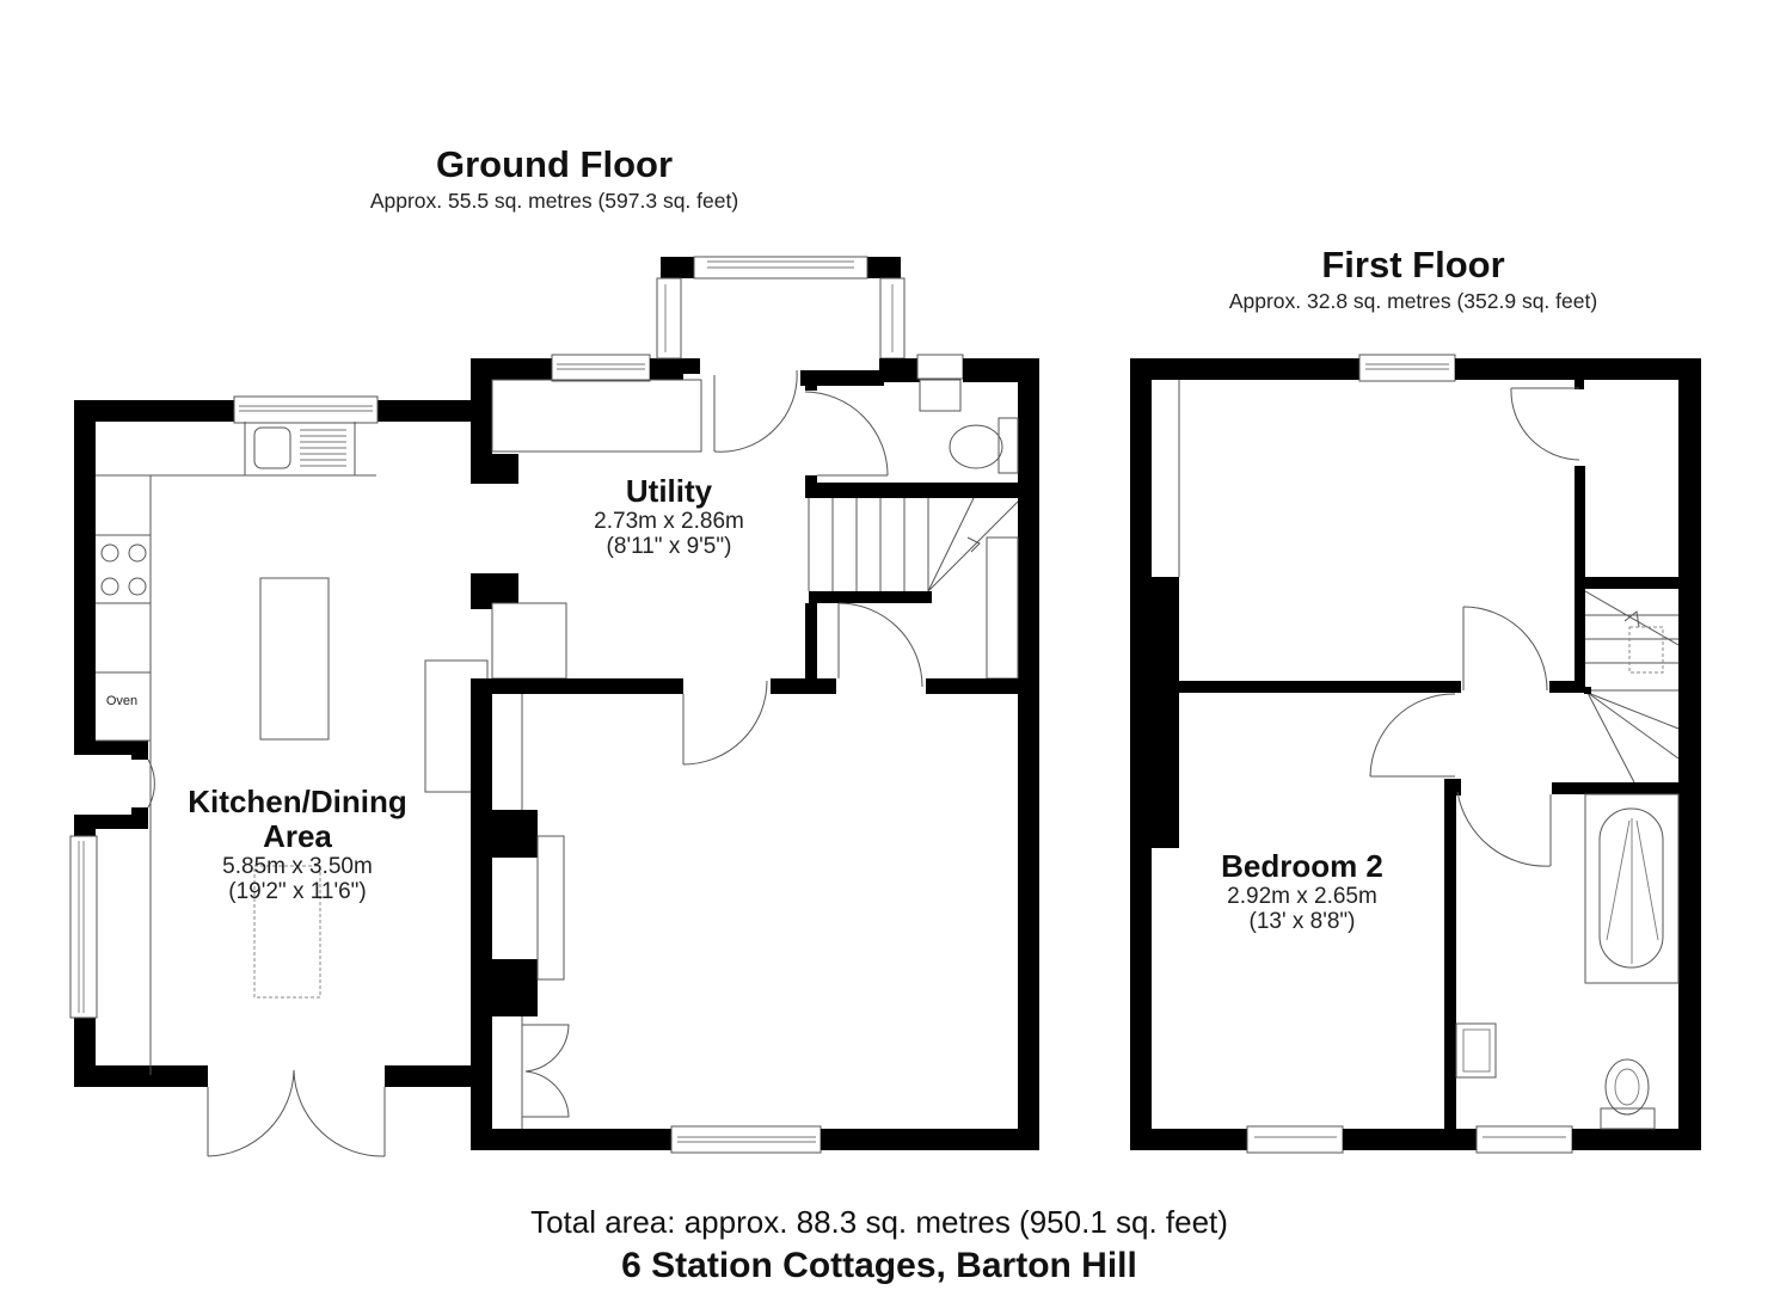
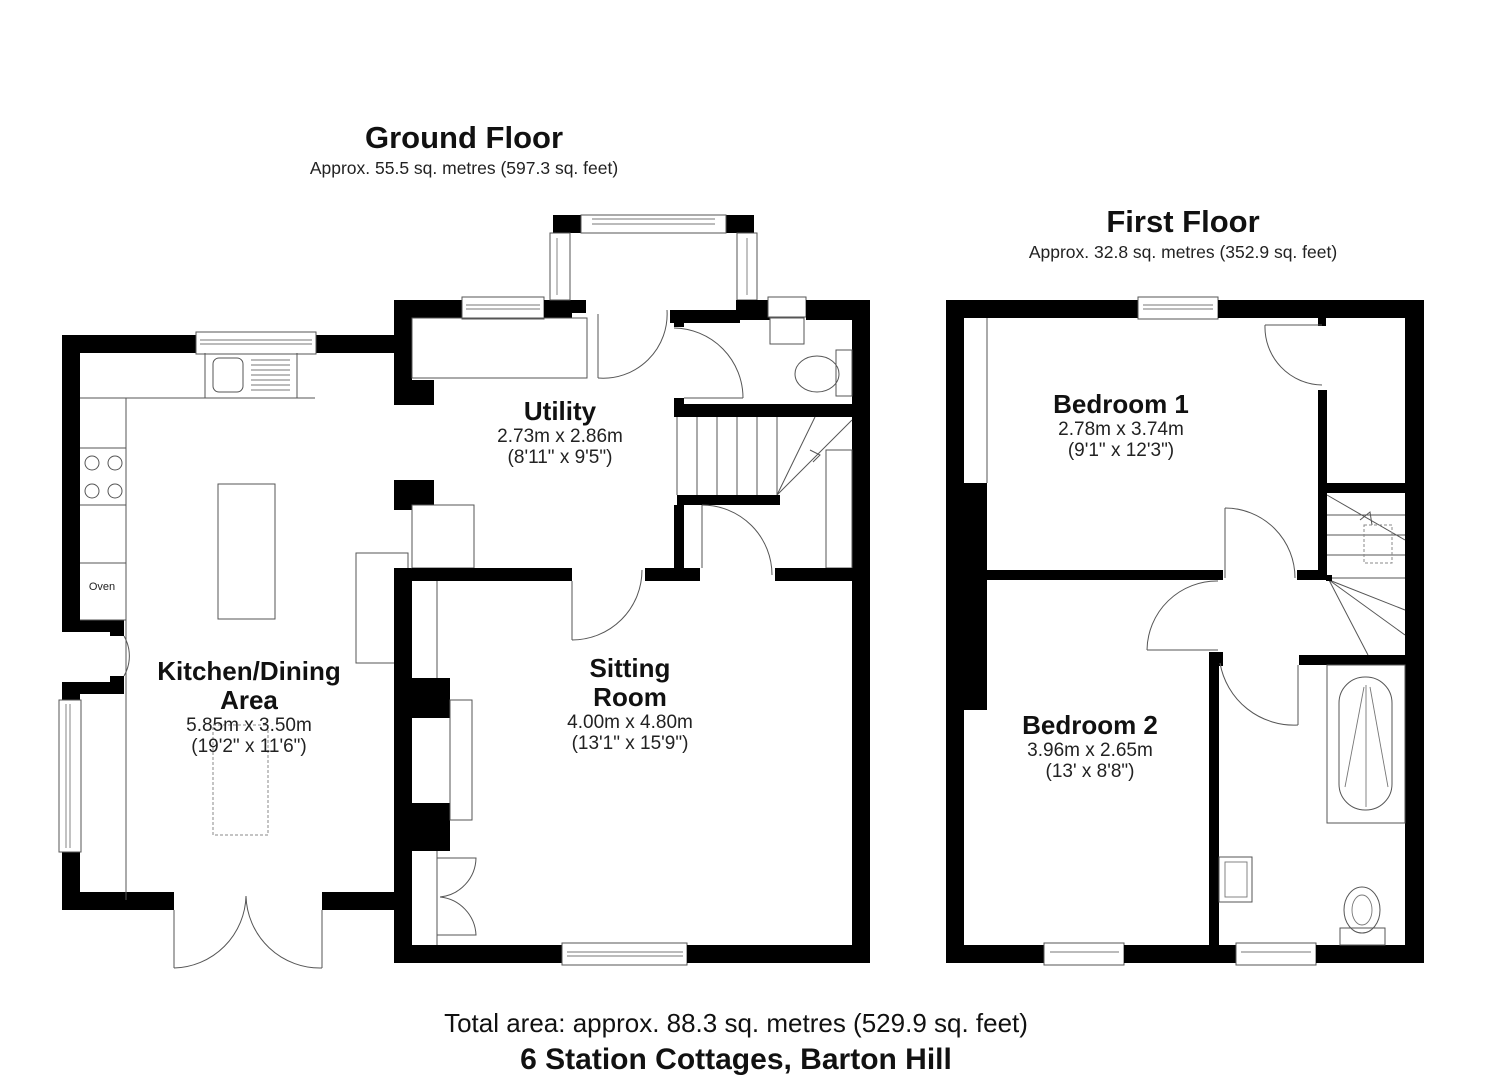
  Ground Floor
  Approx. 55.5 sq. metres (597.3 sq. feet)
  First Floor
  Approx. 32.8 sq. metres (352.9 sq. feet)
  Oven
  Kitchen/Dining
  Area
  5.85m x 3.50m
  (19'2" x 11'6")
  Utility
  2.73m x 2.86m
  (8'11" x 9'5")
+ Sitting
+ Room
+ 4.00m x 4.80m
+ (13'1" x 15'9")
+ Bedroom 1
+ 2.78m x 3.74m
+ (9'1" x 12'3")
  Bedroom 2
- 2.92m x 2.65m
+ 3.96m x 2.65m
  (13' x 8'8")
- Total area: approx. 88.3 sq. metres (950.1 sq. feet)
+ Total area: approx. 88.3 sq. metres (529.9 sq. feet)
  6 Station Cottages, Barton Hill
